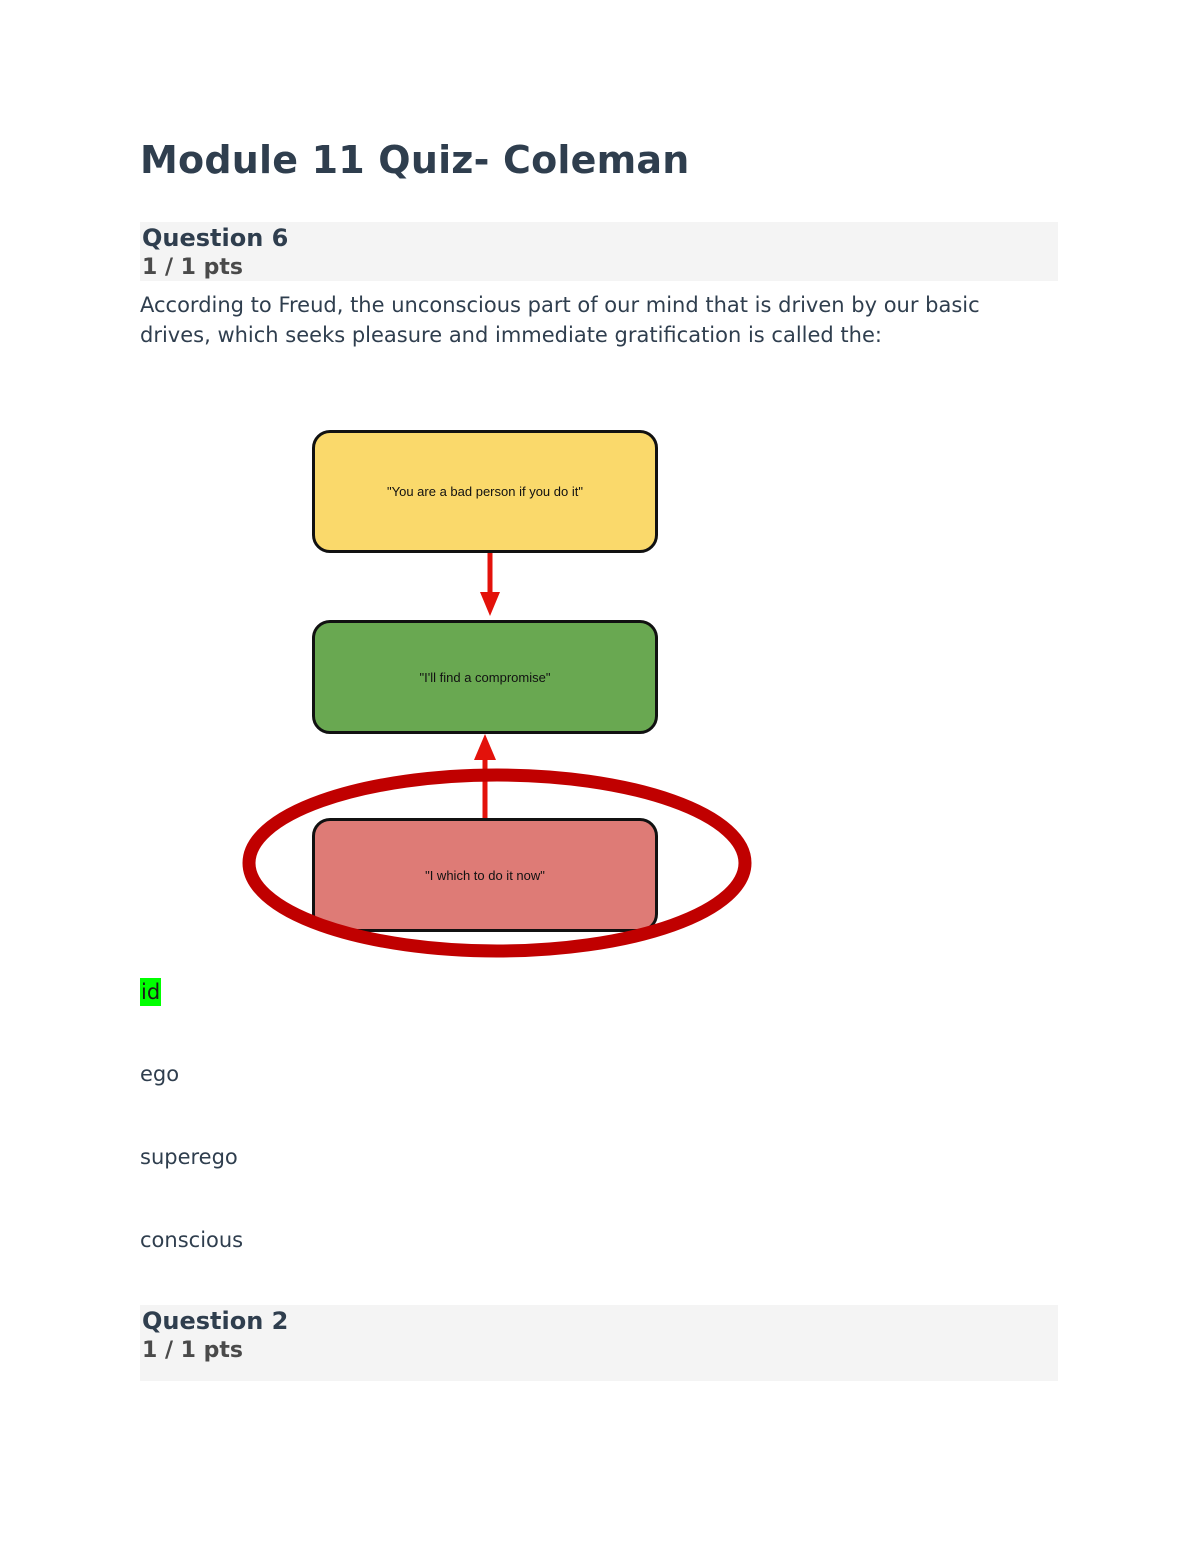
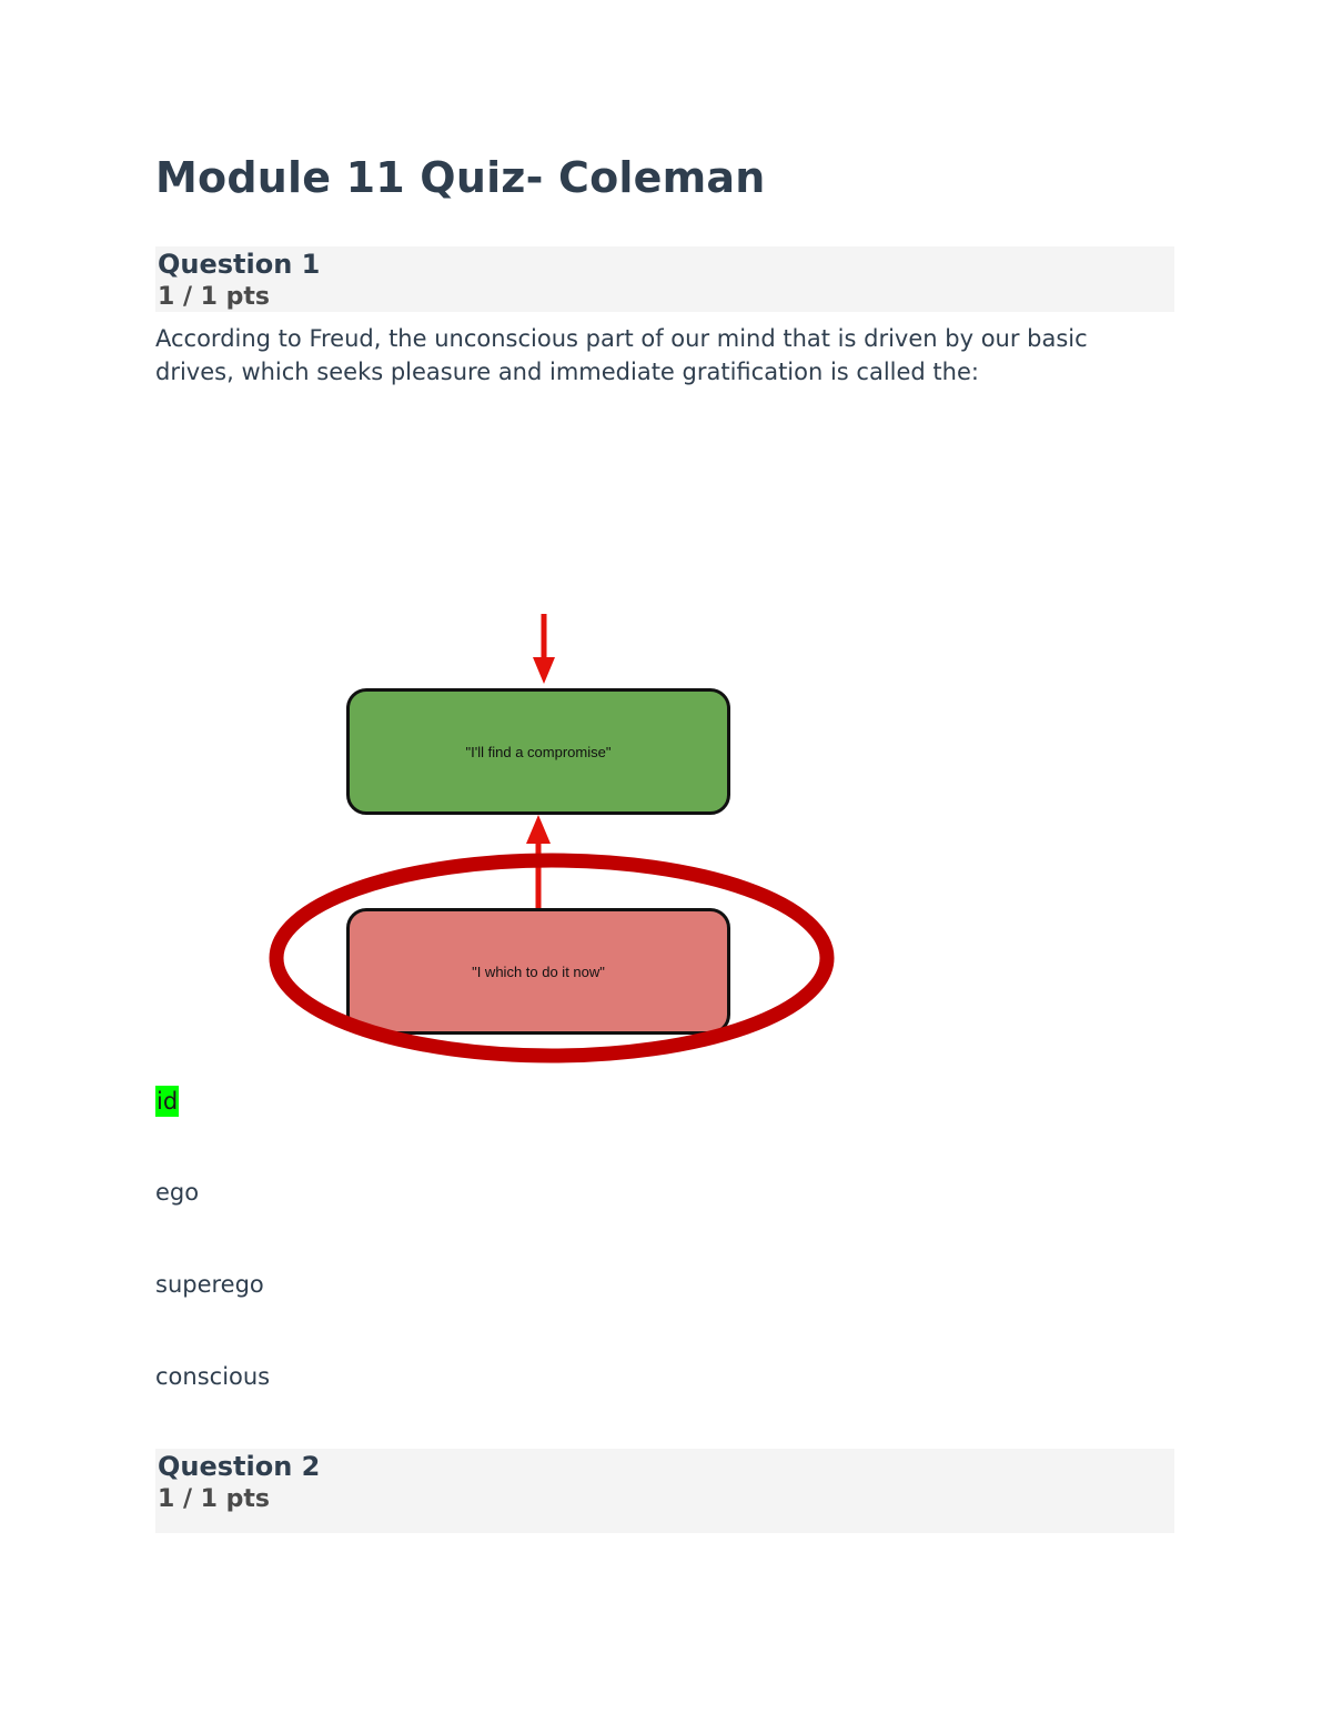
  Module 11 Quiz- Coleman
- Question 6
+ Question 1
  1 / 1 pts
  According to Freud, the unconscious part of our mind that is driven by our basic drives, which seeks pleasure and immediate gratification is called the:
- "You are a bad person if you do it"
  "I'll find a compromise"
  "I which to do it now"
  id
  ego
  superego
  conscious
  Question 2
  1 / 1 pts
